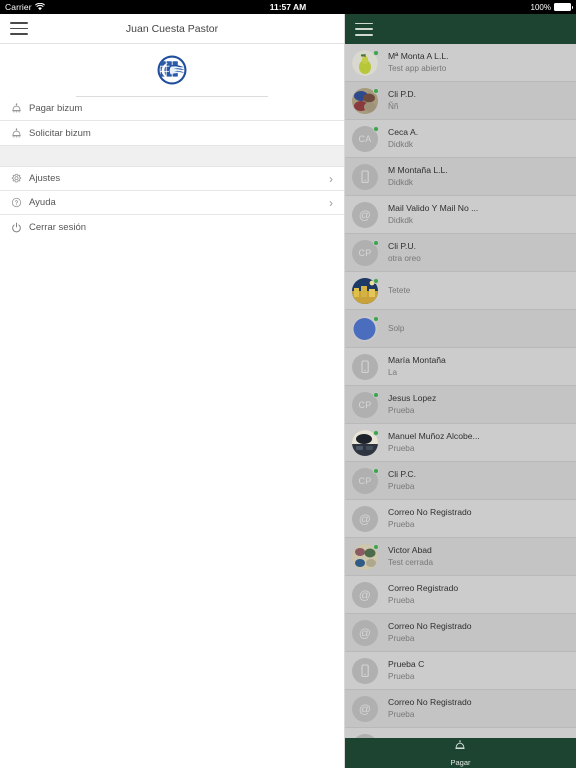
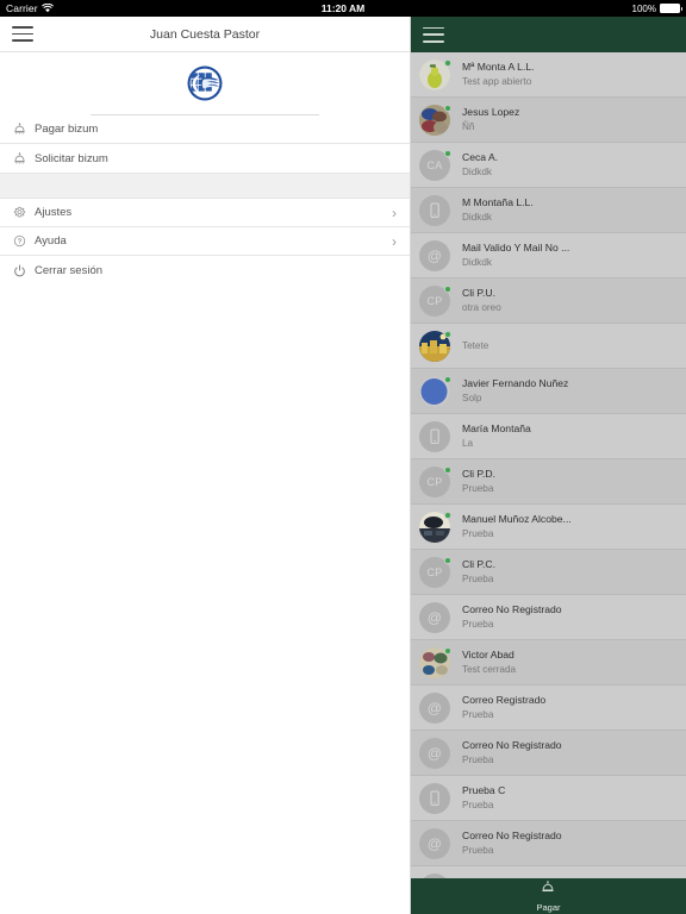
  Carrier
- 11:57 AM
+ 11:20 AM
  100%
  Juan Cuesta Pastor
  Pagar bizum
  Solicitar bizum
  Ajustes
  ›
  Ayuda
  ›
  Cerrar sesión
  Mª Monta A L.L.
  Test app abierto
- Cli P.D.
+ Jesus Lopez
  Ññ
  CA
  Ceca A.
  Didkdk
  M Montaña L.L.
  Didkdk
  @
  Mail Valido Y Mail No ...
  Didkdk
  CP
  Cli P.U.
  otra oreo
  Tetete
+ Javier Fernando Nuñez
  Solp
  María Montaña
  La
  CP
- Jesus Lopez
+ Cli P.D.
  Prueba
  Manuel Muñoz Alcobe...
  Prueba
  CP
  Cli P.C.
  Prueba
  @
  Correo No Registrado
  Prueba
  Victor Abad
  Test cerrada
  @
  Correo Registrado
  Prueba
  @
  Correo No Registrado
  Prueba
  Prueba C
  Prueba
  @
  Correo No Registrado
  Prueba
  Pagar
